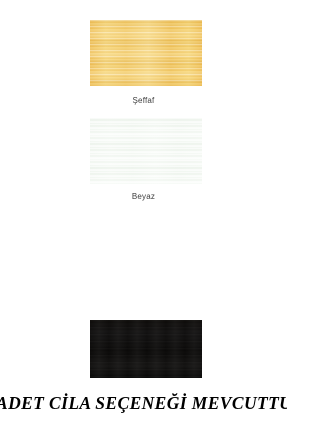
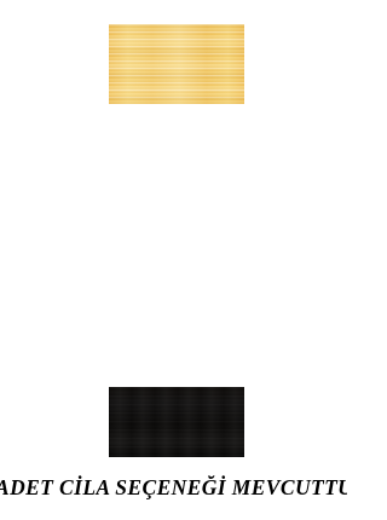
- Şeffaf
- Beyaz
  ADET CİLA SEÇENEĞİ MEVCUTTU
